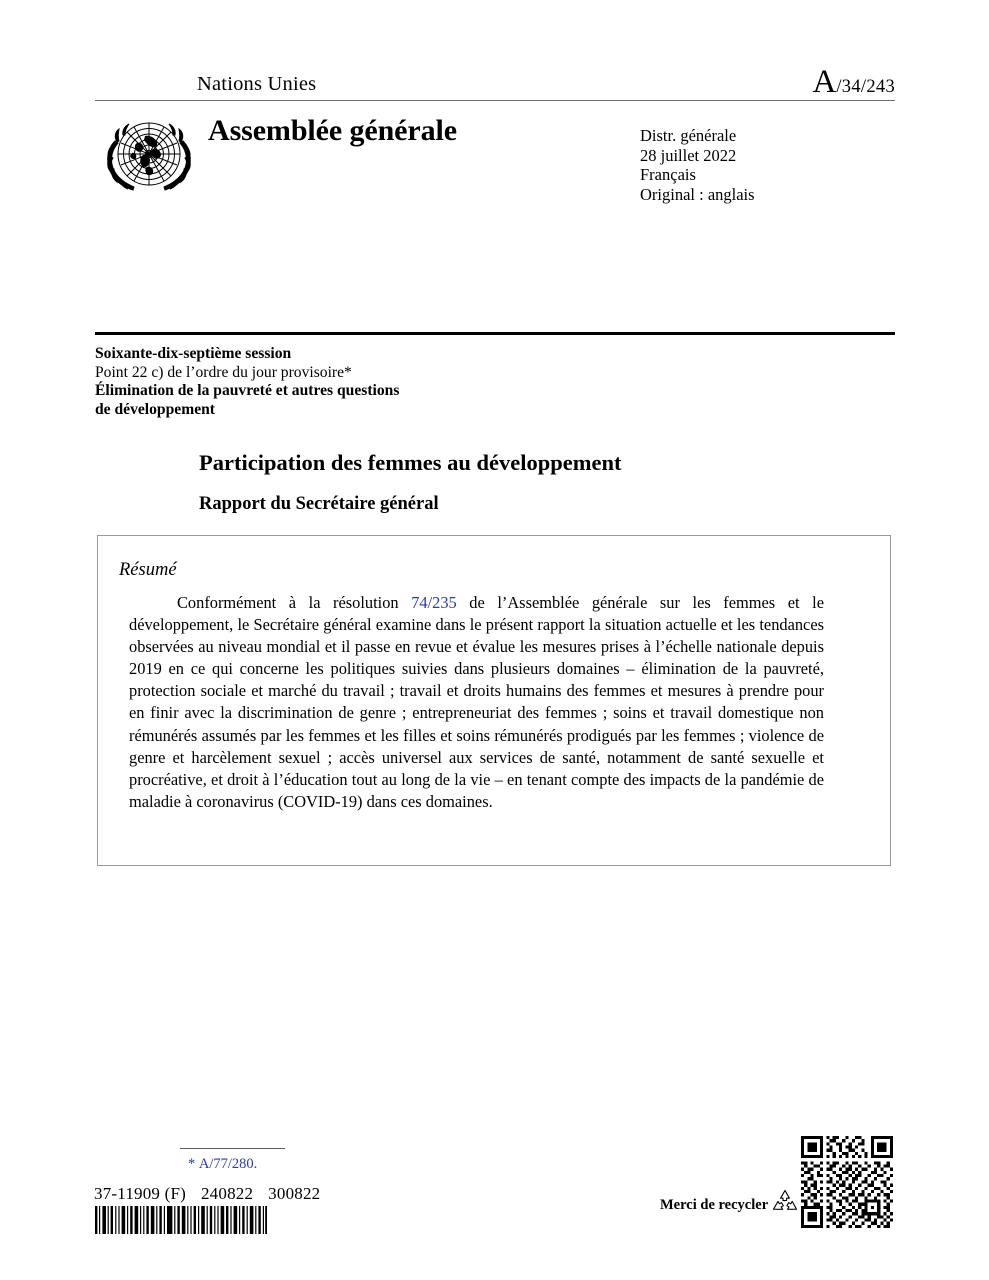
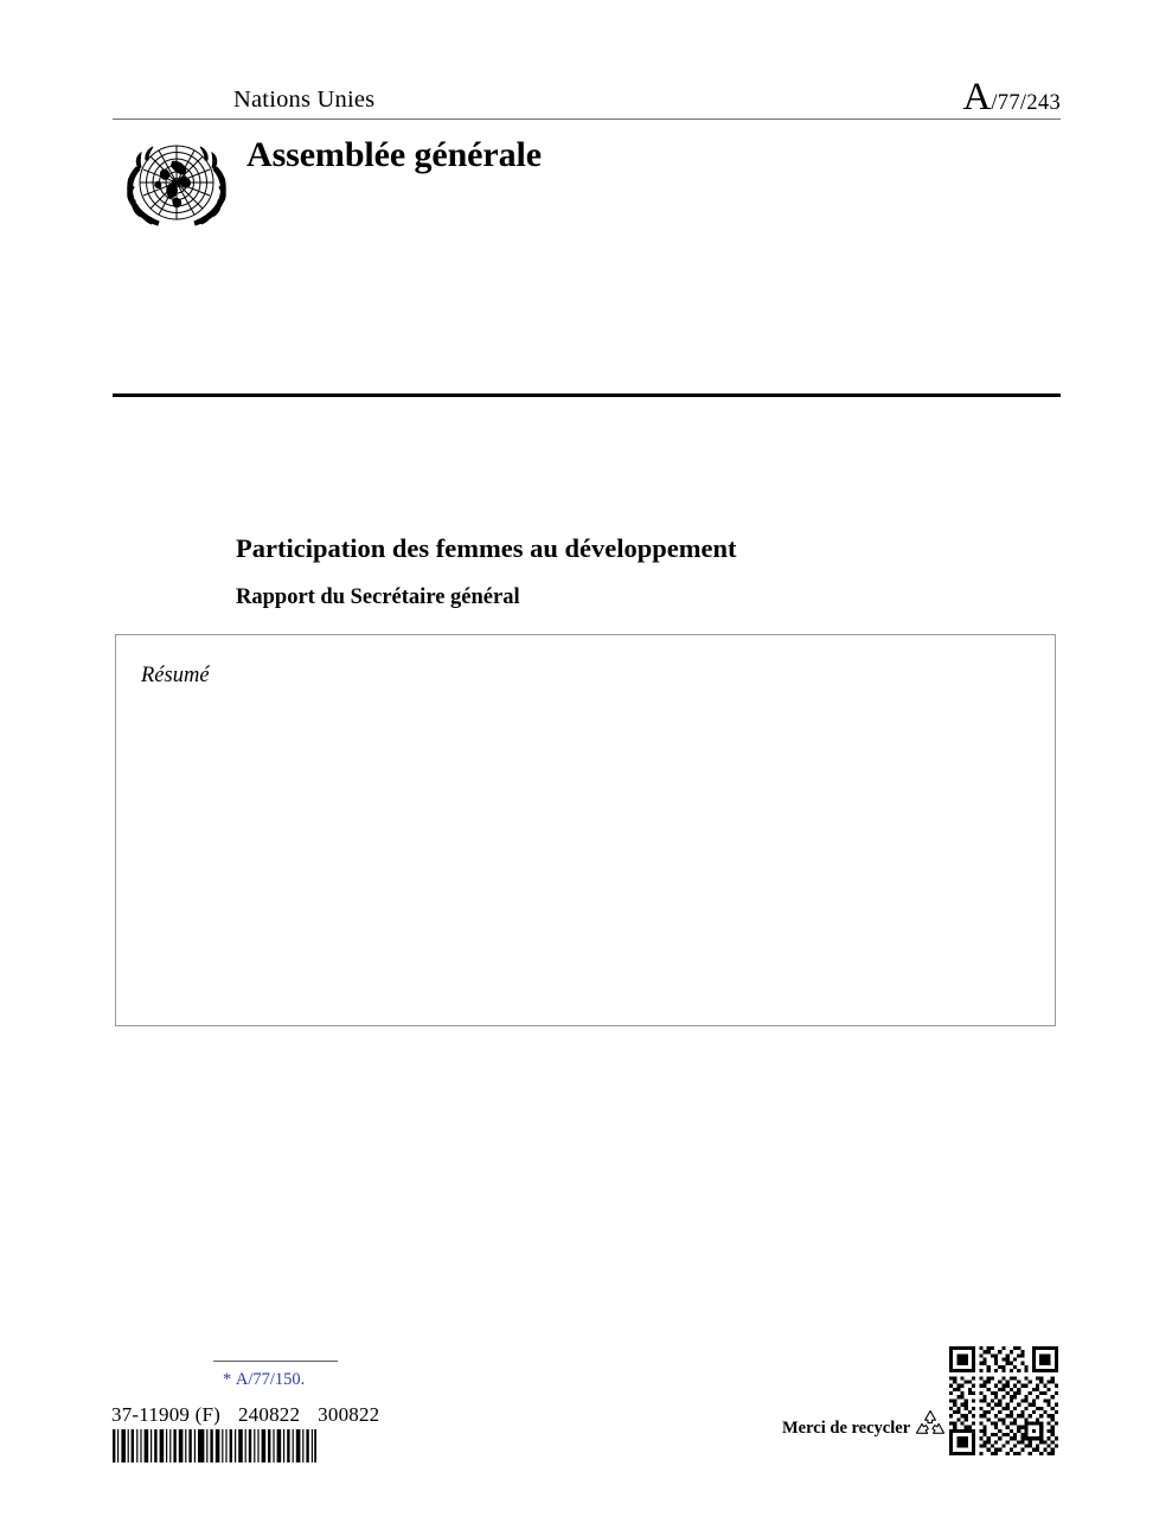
  Nations Unies
- A/34/243
+ A/77/243
  Assemblée générale
- Distr. générale
- 28 juillet 2022
- Français
- Original : anglais
- Soixante-dix-septième session
- Point 22 c) de l’ordre du jour provisoire*
- Élimination de la pauvreté et autres questions
- de développement
  Participation des femmes au développement
  Rapport du Secrétaire général
  Résumé
- Conformément à la résolution 74/235 de l’Assemblée générale sur les femmes et le développement, le Secrétaire général examine dans le présent rapport la situation actuelle et les tendances observées au niveau mondial et il passe en revue et évalue les mesures prises à l’échelle nationale depuis 2019 en ce qui concerne les politiques suivies dans plusieurs domaines – élimination de la pauvreté, protection sociale et marché du travail ; travail et droits humains des femmes et mesures à prendre pour en finir avec la discrimination de genre ; entrepreneuriat des femmes ; soins et travail domestique non rémunérés assumés par les femmes et les filles et soins rémunérés prodigués par les femmes ; violence de genre et harcèlement sexuel ; accès universel aux services de santé, notamment de santé sexuelle et procréative, et droit à l’éducation tout au long de la vie – en tenant compte des impacts de la pandémie de maladie à coronavirus (COVID-19) dans ces domaines.
- * A/77/280.
+ * A/77/150.
  37-11909 (F) 240822 300822
  Merci de recycler
